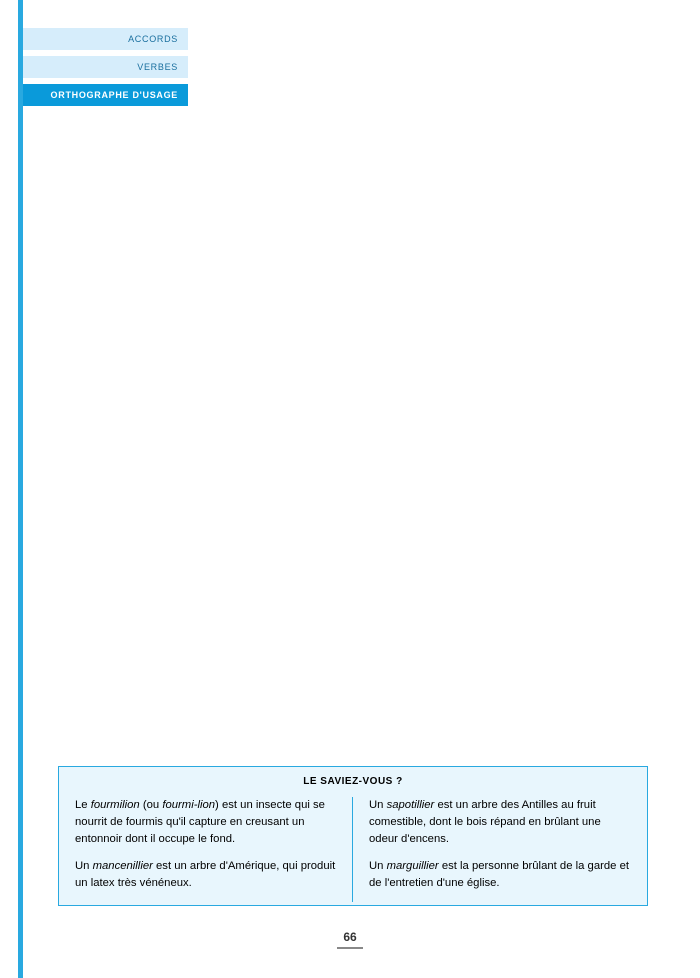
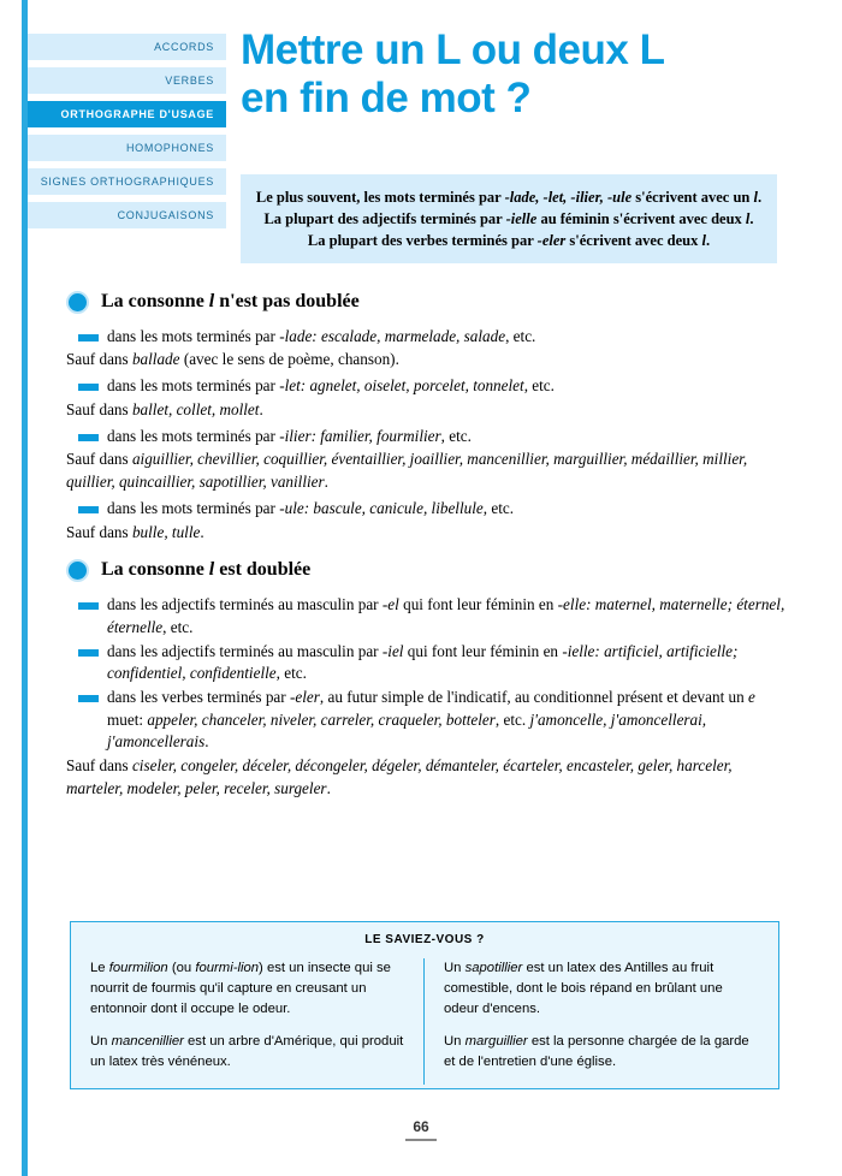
  ACCORDS
  VERBES
  ORTHOGRAPHE D'USAGE
+ HOMOPHONES
+ SIGNES ORTHOGRAPHIQUES
+ CONJUGAISONS
+ Mettre un L ou deux L
+ en fin de mot ?
+ Le plus souvent, les mots terminés par -lade, -let, -ilier, -ule s'écrivent avec un l. La plupart des adjectifs terminés par -ielle au féminin s'écrivent avec deux l. La plupart des verbes terminés par -eler s'écrivent avec deux l.
+ La consonne l n'est pas doublée
+ dans les mots terminés par -lade: escalade, marmelade, salade, etc.
+ Sauf dans ballade (avec le sens de poème, chanson).
+ dans les mots terminés par -let: agnelet, oiselet, porcelet, tonnelet, etc.
+ Sauf dans ballet, collet, mollet.
+ dans les mots terminés par -ilier: familier, fourmilier, etc.
+ Sauf dans aiguillier, chevillier, coquillier, éventaillier, joaillier, mancenillier, marguillier, médaillier, millier, quillier, quincaillier, sapotillier, vanillier.
+ dans les mots terminés par -ule: bascule, canicule, libellule, etc.
+ Sauf dans bulle, tulle.
+ La consonne l est doublée
+ dans les adjectifs terminés au masculin par -el qui font leur féminin en -elle: maternel, maternelle; éternel, éternelle, etc.
+ dans les adjectifs terminés au masculin par -iel qui font leur féminin en -ielle: artificiel, artificielle; confidentiel, confidentielle, etc.
+ dans les verbes terminés par -eler, au futur simple de l'indicatif, au conditionnel présent et devant un e muet: appeler, chanceler, niveler, carreler, craqueler, botteler, etc. j'amoncelle, j'amoncellerai, j'amoncellerais.
+ Sauf dans ciseler, congeler, déceler, décongeler, dégeler, démanteler, écarteler, encasteler, geler, harceler, marteler, modeler, peler, receler, surgeler.
  LE SAVIEZ-VOUS ?
- Le fourmilion (ou fourmi-lion) est un insecte qui se nourrit de fourmis qu'il capture en creusant un entonnoir dont il occupe le fond.
+ Le fourmilion (ou fourmi-lion) est un insecte qui se nourrit de fourmis qu'il capture en creusant un entonnoir dont il occupe le odeur.
  Un mancenillier est un arbre d'Amérique, qui produit un latex très vénéneux.
- Un sapotillier est un arbre des Antilles au fruit comestible, dont le bois répand en brûlant une odeur d'encens.
+ Un sapotillier est un latex des Antilles au fruit comestible, dont le bois répand en brûlant une odeur d'encens.
- Un marguillier est la personne brûlant de la garde et de l'entretien d'une église.
+ Un marguillier est la personne chargée de la garde et de l'entretien d'une église.
  66
